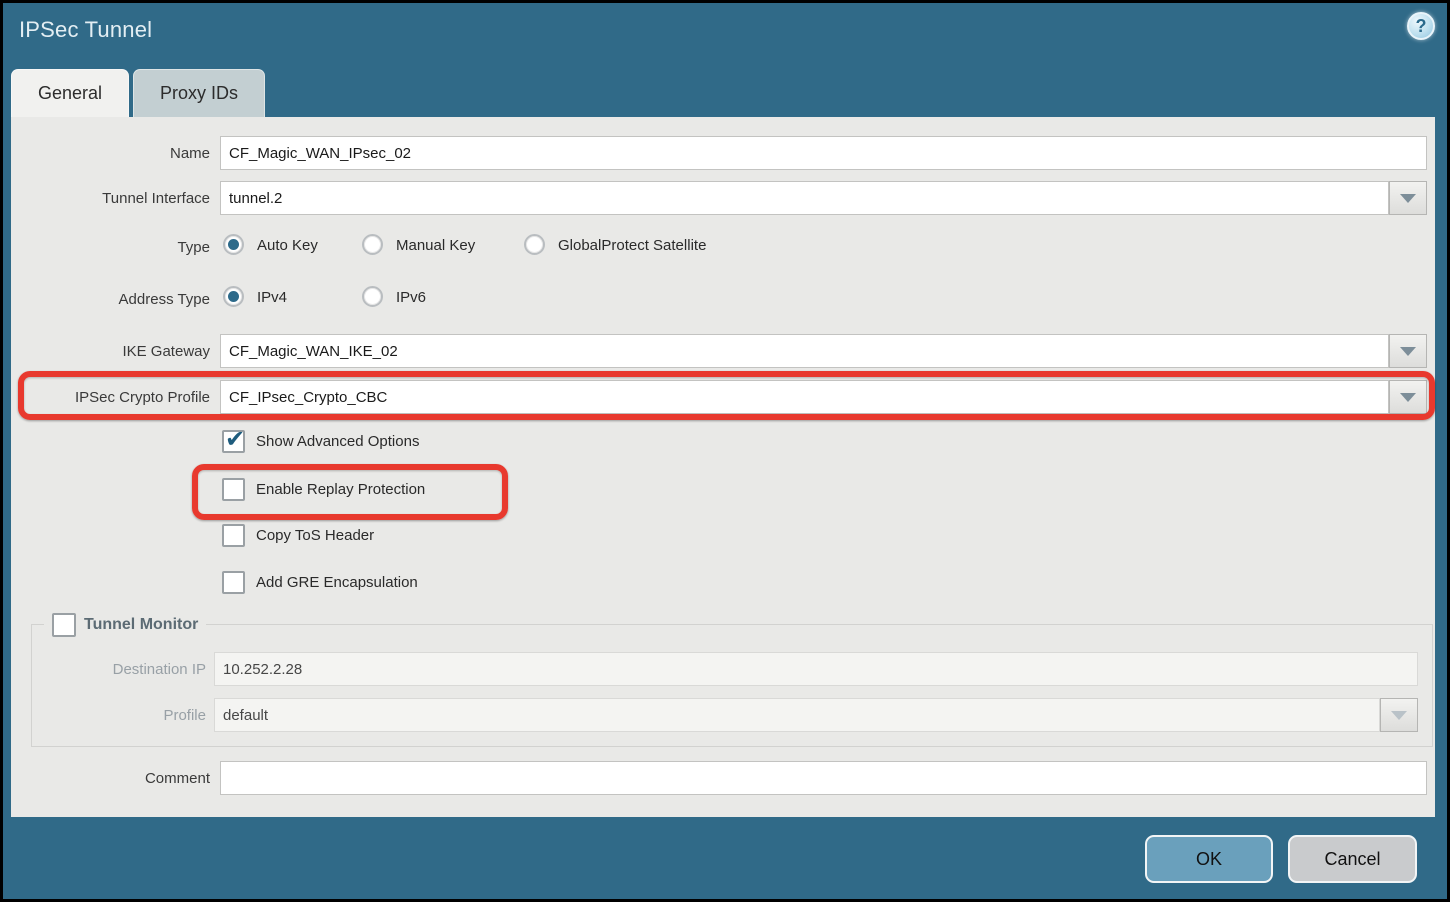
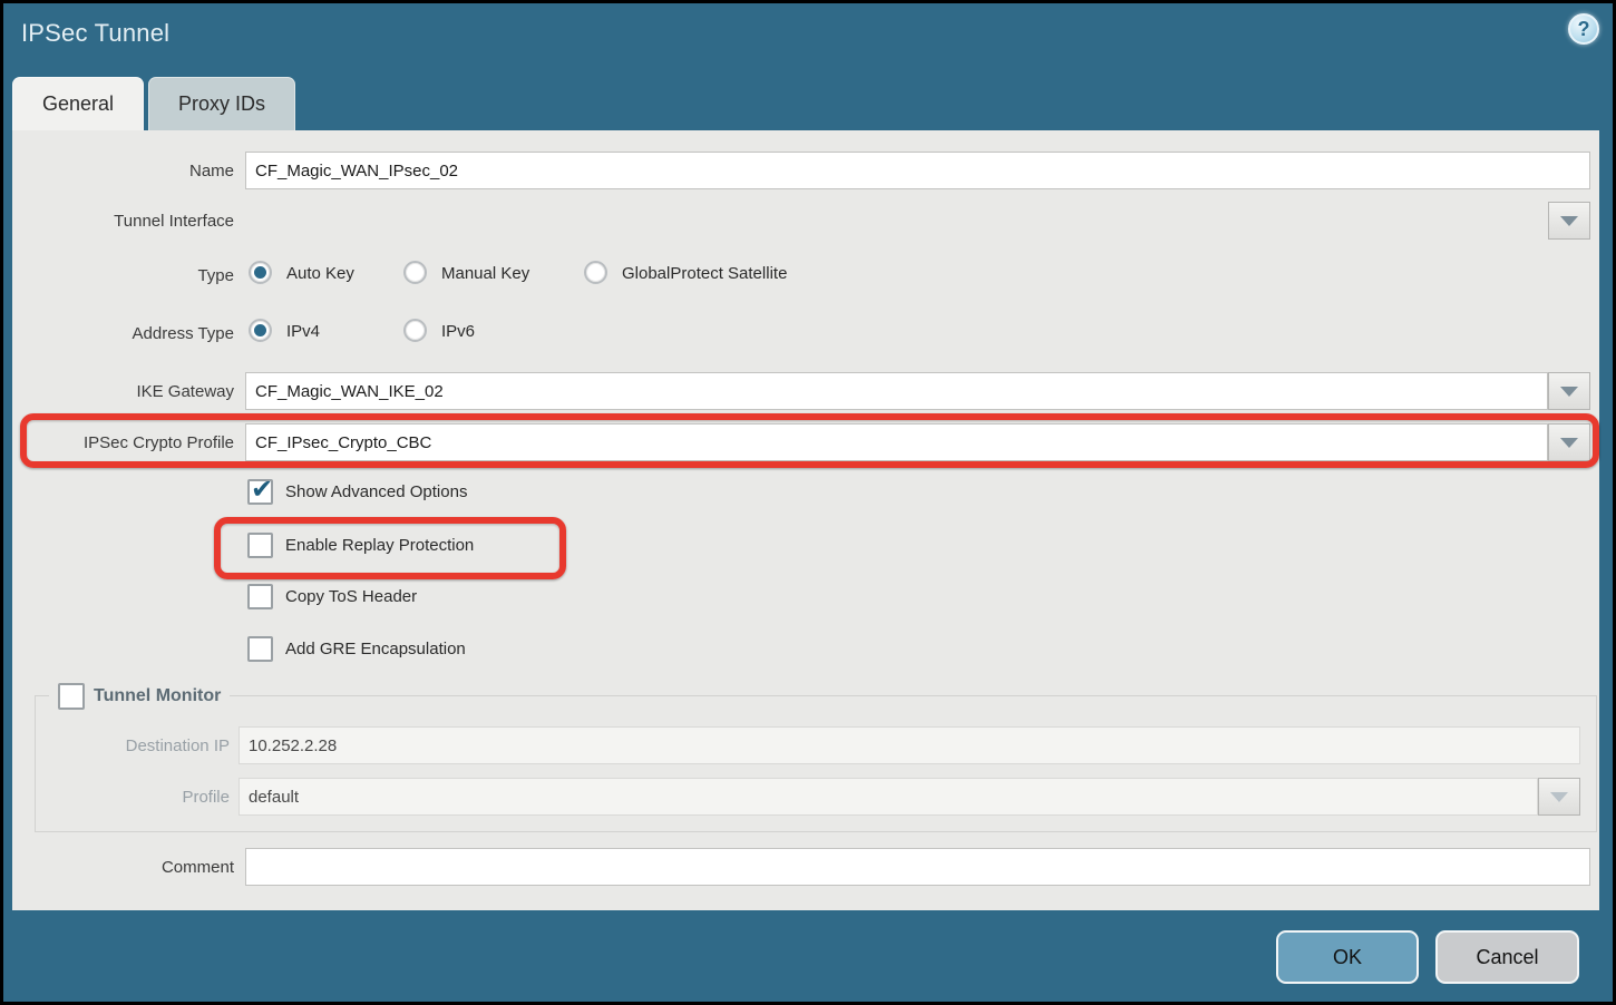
  IPSec Tunnel
  ?
  General
  Proxy IDs
  Name
  CF_Magic_WAN_IPsec_02
  Tunnel Interface
- tunnel.2
  Type
  Auto Key
  Manual Key
  GlobalProtect Satellite
  Address Type
  IPv4
  IPv6
  IKE Gateway
  CF_Magic_WAN_IKE_02
  IPSec Crypto Profile
  CF_IPsec_Crypto_CBC
  Show Advanced Options
  Enable Replay Protection
  Copy ToS Header
  Add GRE Encapsulation
  Tunnel Monitor
  Destination IP
  10.252.2.28
  Profile
  default
  Comment
  OK
  Cancel
